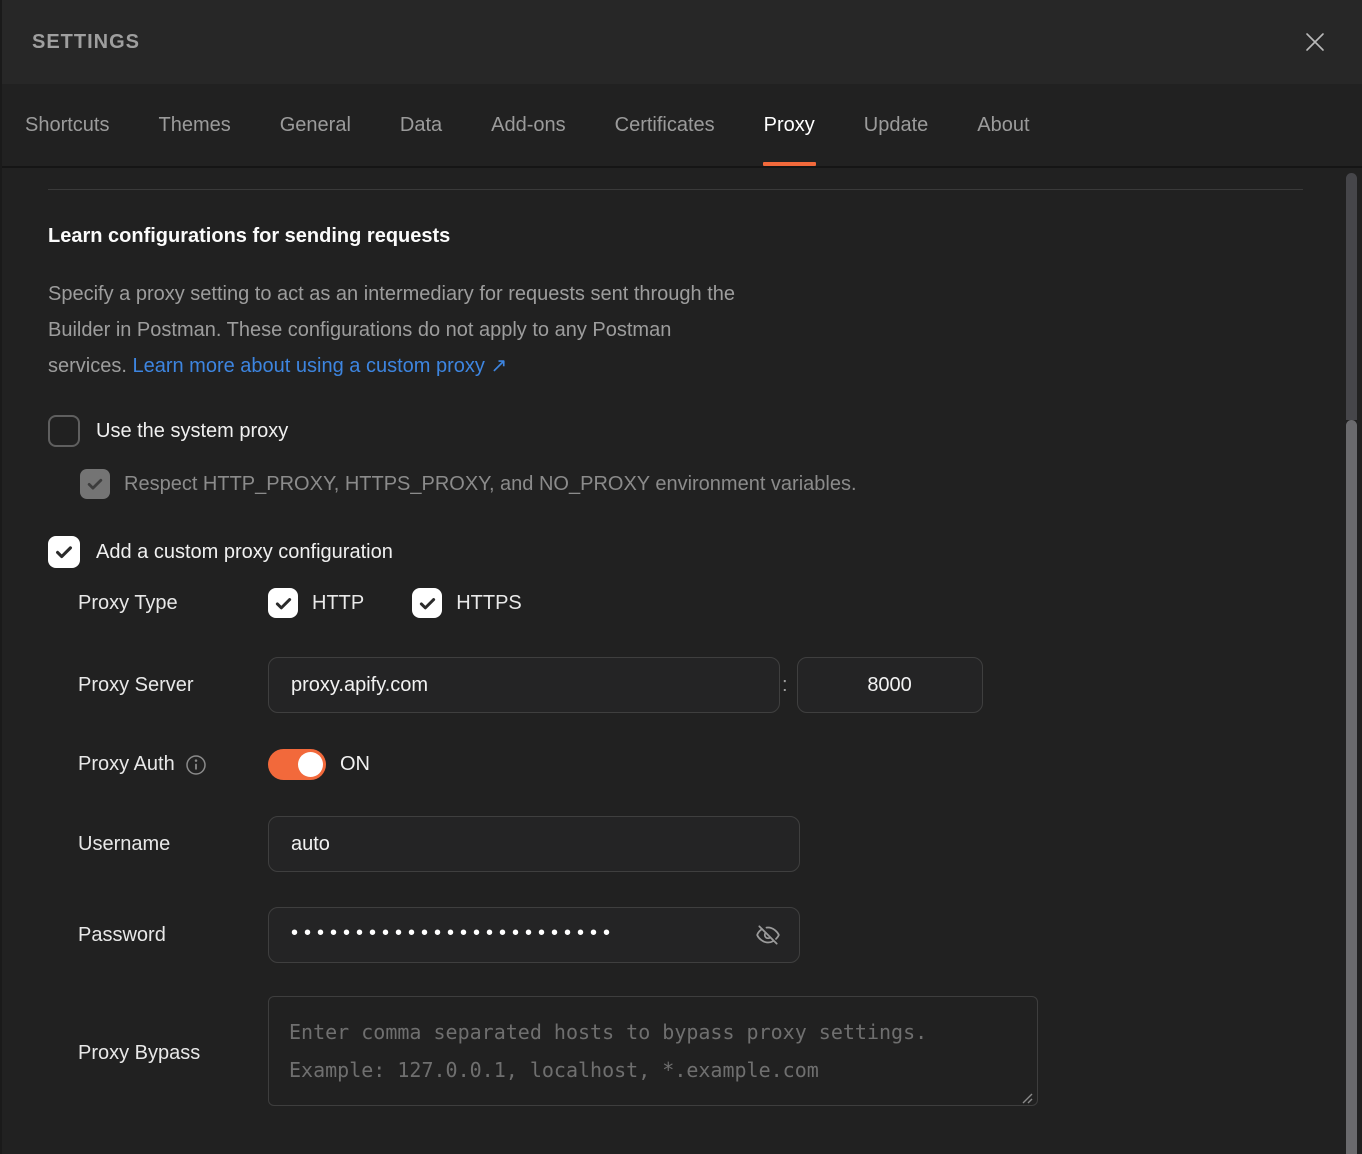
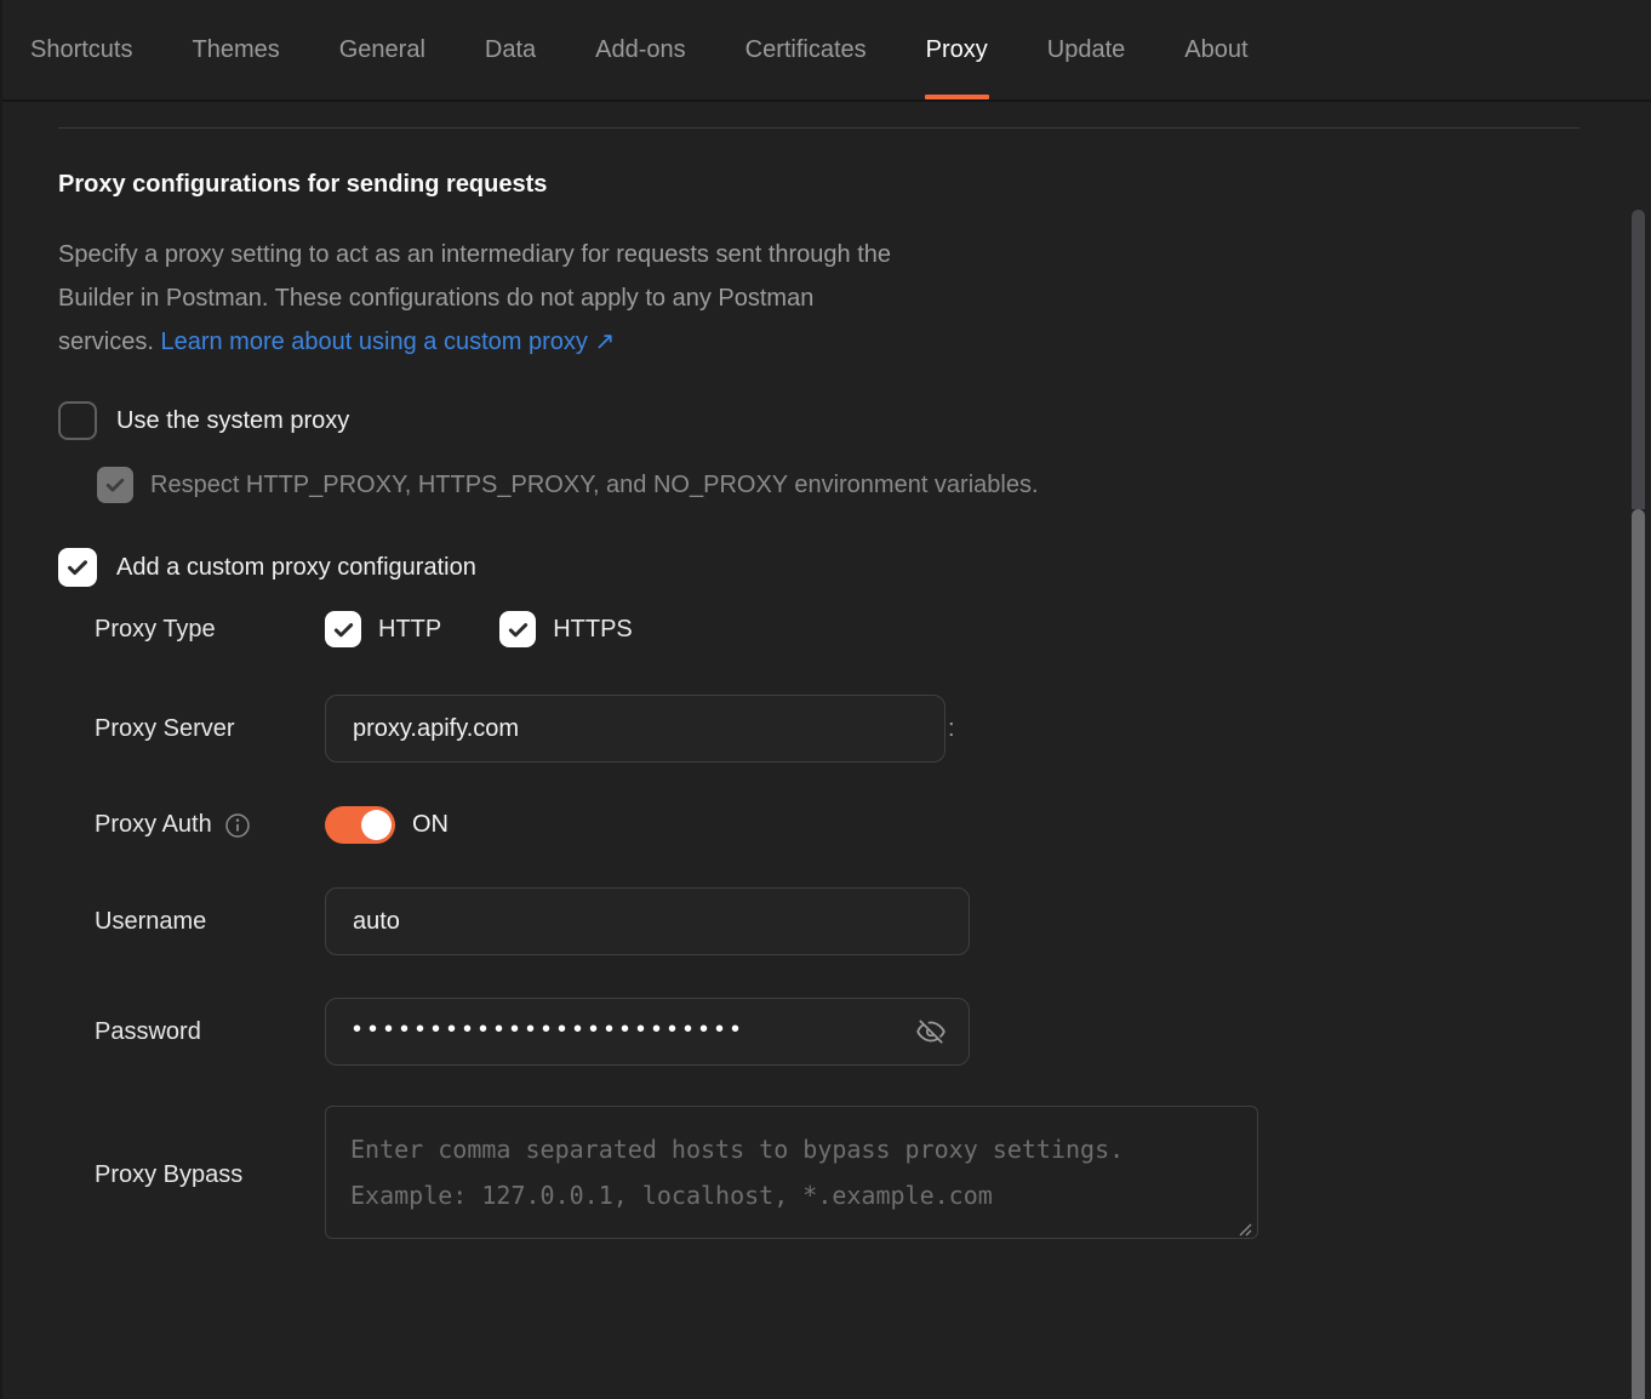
- SETTINGS
  Shortcuts
  Themes
  General
  Data
  Add-ons
  Certificates
  Proxy
  Update
  About
- Learn configurations for sending requests
+ Proxy configurations for sending requests
  Specify a proxy setting to act as an intermediary for requests sent through the
  Builder in Postman. These configurations do not apply to any Postman
  services. Learn more about using a custom proxy ↗
  Use the system proxy
  Respect HTTP_PROXY, HTTPS_PROXY, and NO_PROXY environment variables.
  Add a custom proxy configuration
  Proxy Type
  HTTP
  HTTPS
  Proxy Server
  proxy.apify.com
  :
- 8000
  Proxy Auth
  ON
  Username
  auto
  Password
  •••••••••••••••••••••••••
  Proxy Bypass
